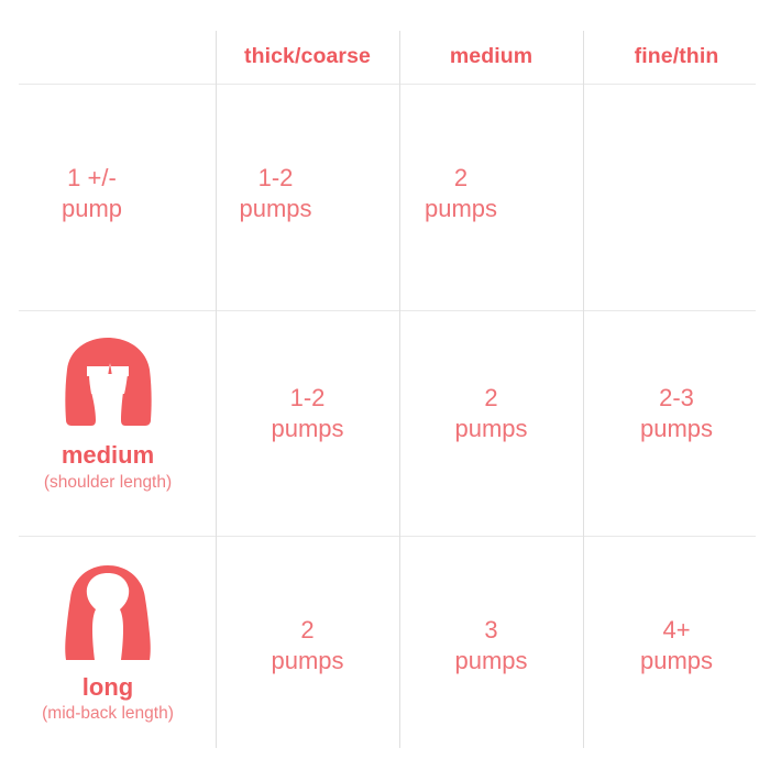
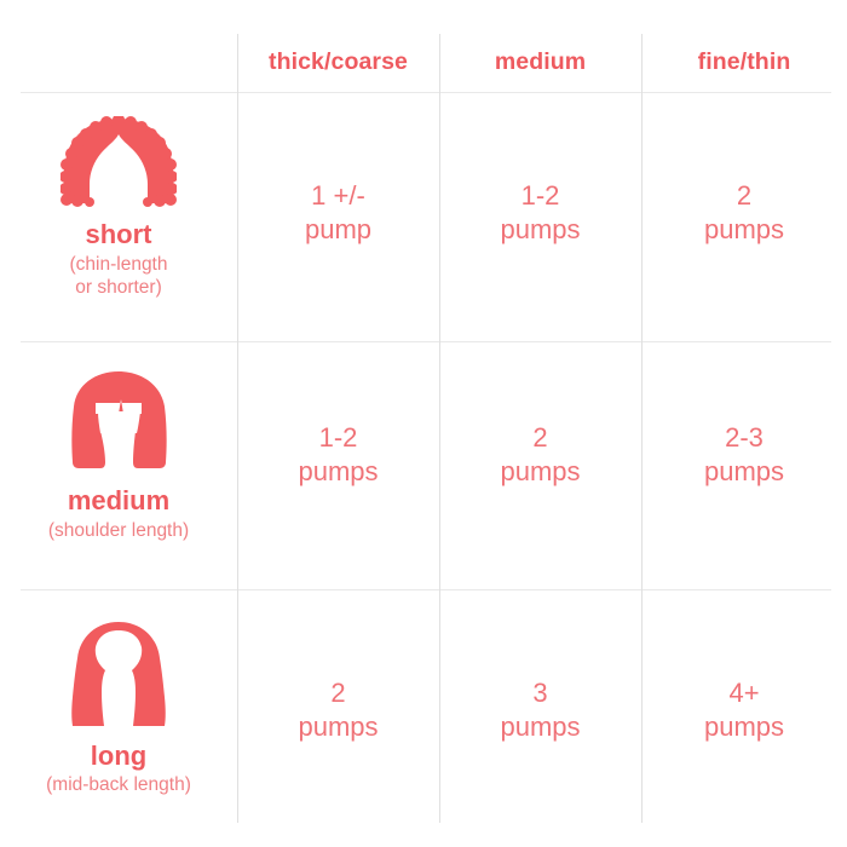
  thick/coarse
  medium
  fine/thin
+ short
+ (chin-length
+ or shorter)
  1 +/-
  pump
  1-2
  pumps
  2
  pumps
  medium
  (shoulder length)
  1-2
  pumps
  2
  pumps
  2-3
  pumps
  long
  (mid-back length)
  2
  pumps
  3
  pumps
  4+
  pumps
